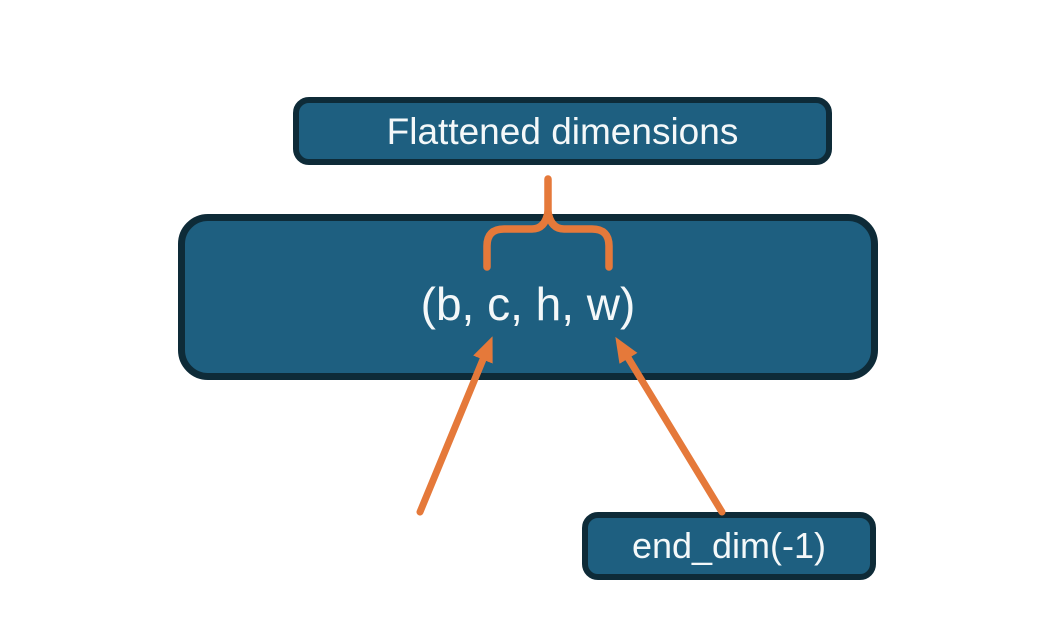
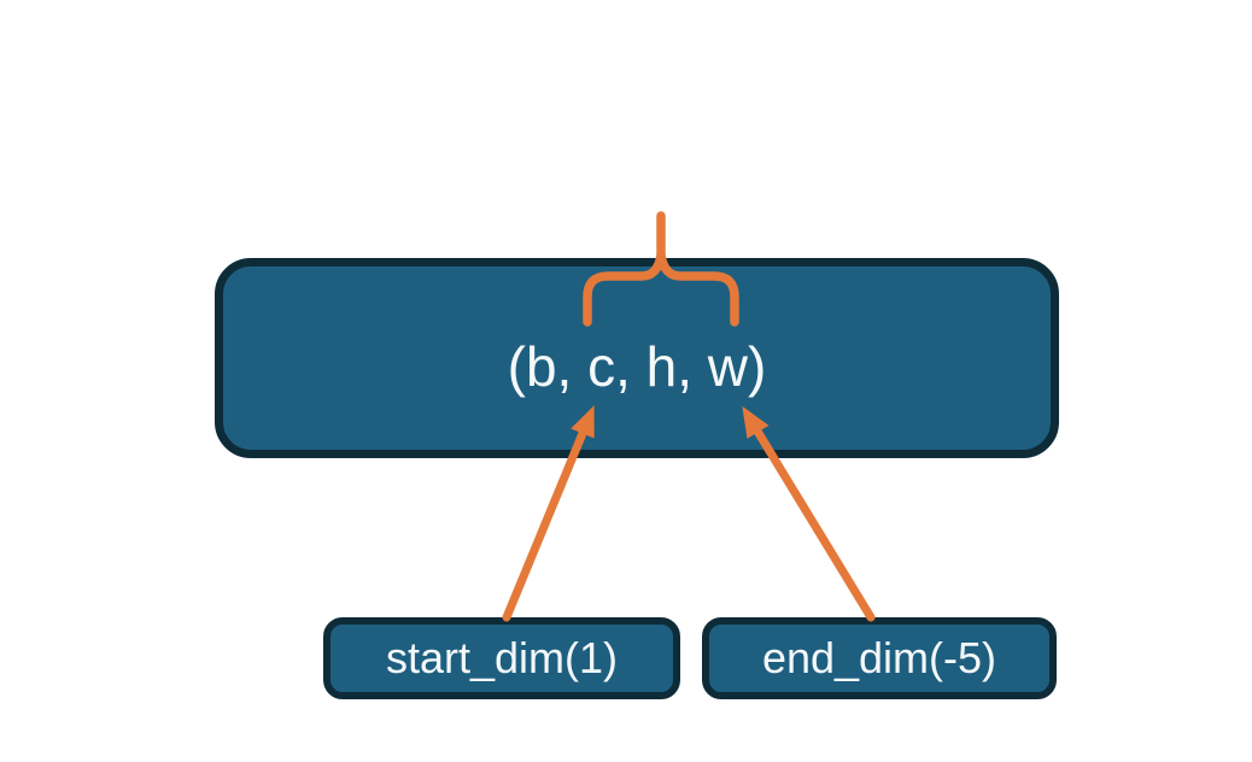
- Flattened dimensions
  (b, c, h, w)
+ start_dim(1)
- end_dim(-1)
+ end_dim(-5)
